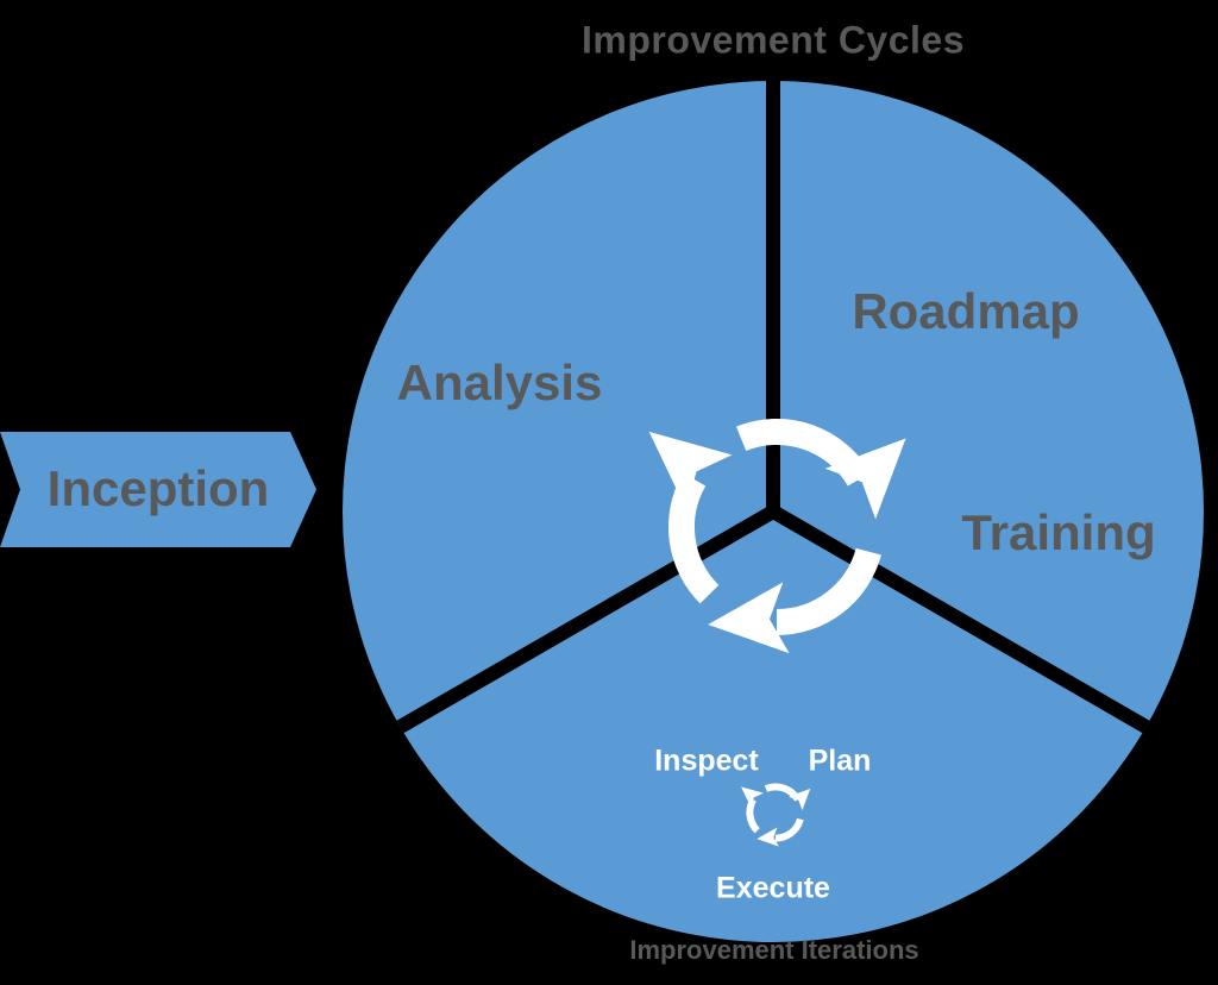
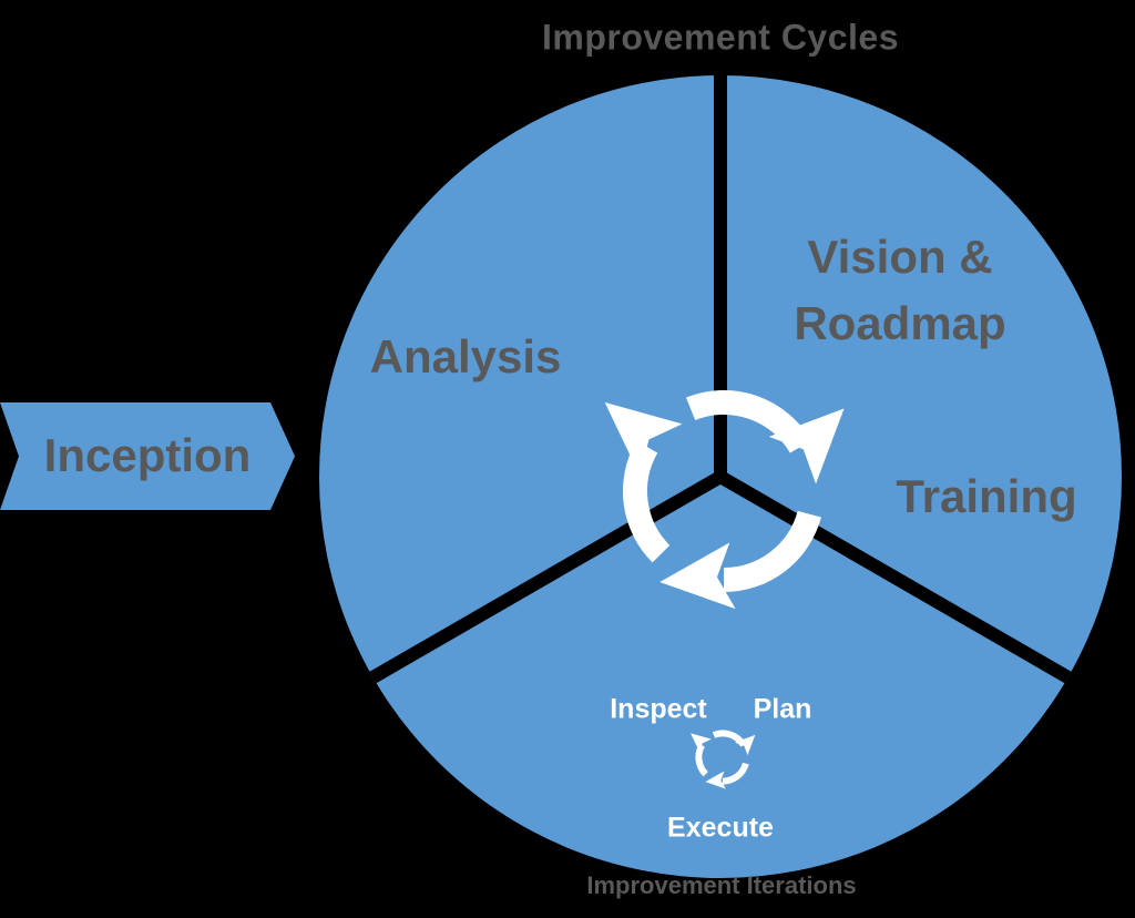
  Improvement Cycles
  Inception
  Analysis
+ Vision &
  Roadmap
  Training
  Inspect
  Plan
  Execute
  Improvement Iterations
